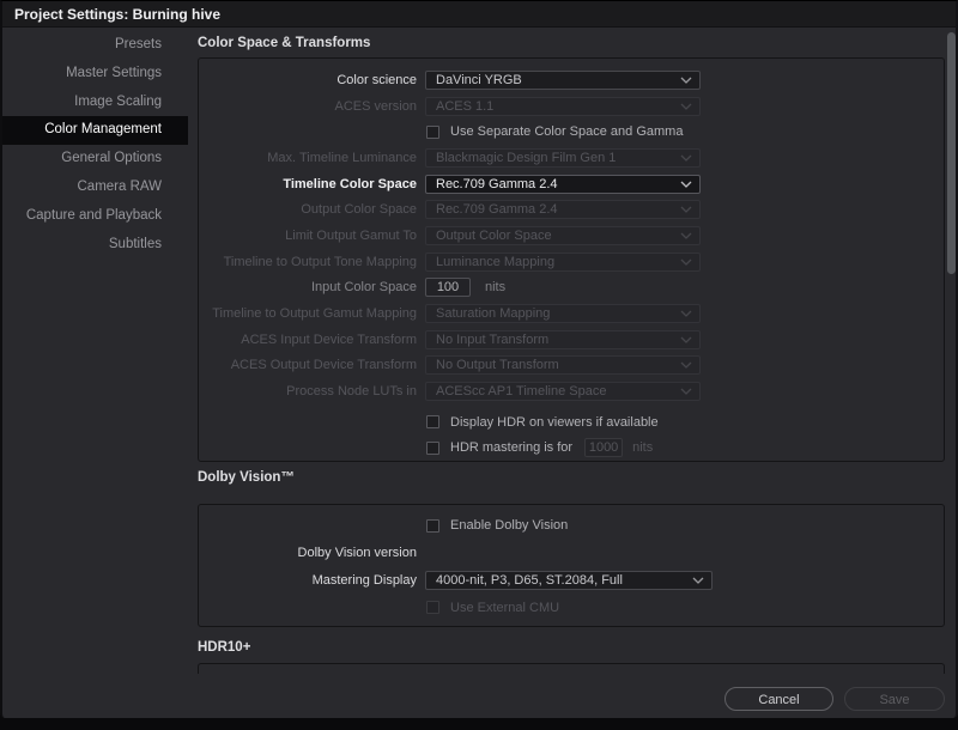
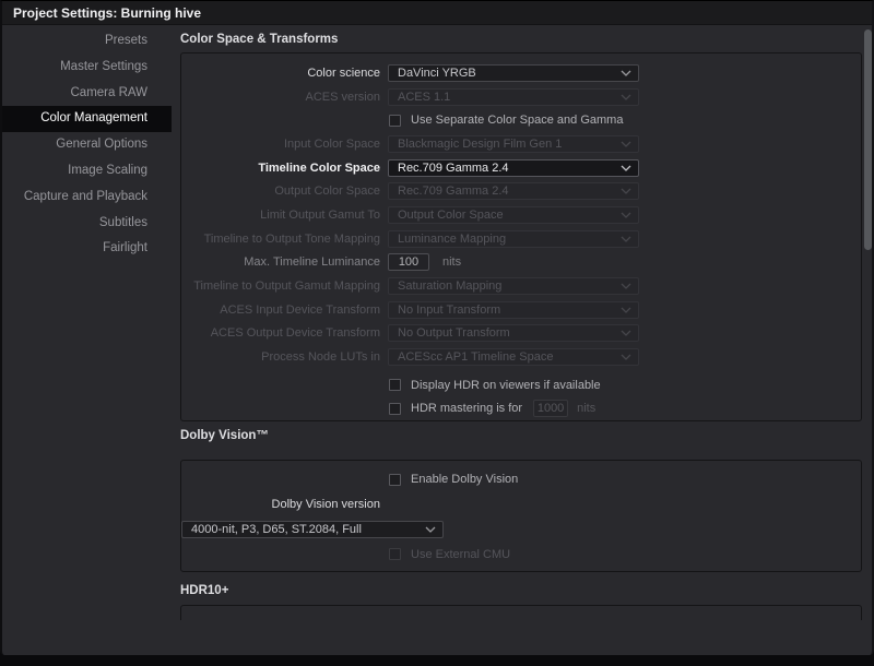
  Project Settings: Burning hive
  Presets
  Master Settings
- Image Scaling
+ Camera RAW
  Color Management
  General Options
- Camera RAW
+ Image Scaling
  Capture and Playback
  Subtitles
+ Fairlight
  Color Space & Transforms
  Color science
  DaVinci YRGB
  ACES version
  ACES 1.1
  Use Separate Color Space and Gamma
- Max. Timeline Luminance
+ Input Color Space
  Blackmagic Design Film Gen 1
  Timeline Color Space
  Rec.709 Gamma 2.4
  Output Color Space
  Rec.709 Gamma 2.4
  Limit Output Gamut To
  Output Color Space
  Timeline to Output Tone Mapping
  Luminance Mapping
- Input Color Space
+ Max. Timeline Luminance
  100
  nits
  Timeline to Output Gamut Mapping
  Saturation Mapping
  ACES Input Device Transform
  No Input Transform
  ACES Output Device Transform
  No Output Transform
  Process Node LUTs in
  ACEScc AP1 Timeline Space
  Display HDR on viewers if available
  HDR mastering is for
  1000
  nits
  Dolby Vision™
  Enable Dolby Vision
  Dolby Vision version
- Mastering Display
  4000-nit, P3, D65, ST.2084, Full
  Use External CMU
  HDR10+
- Cancel
- Save
